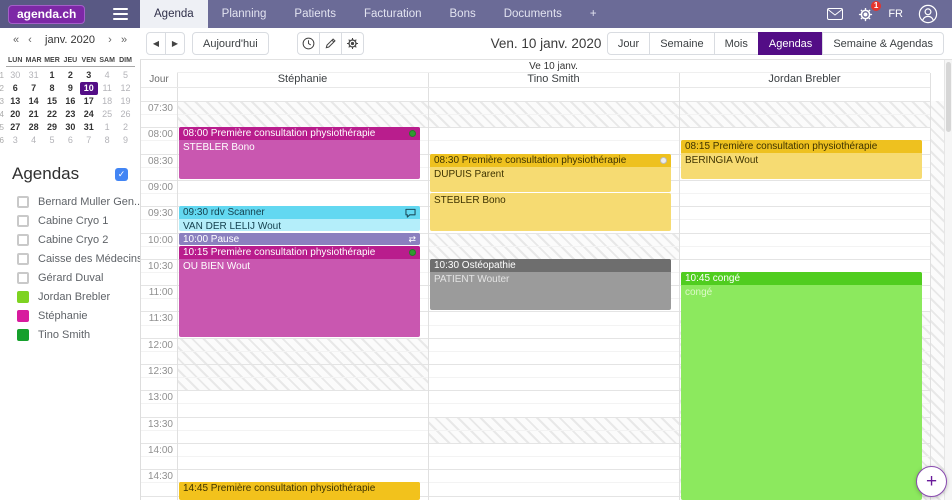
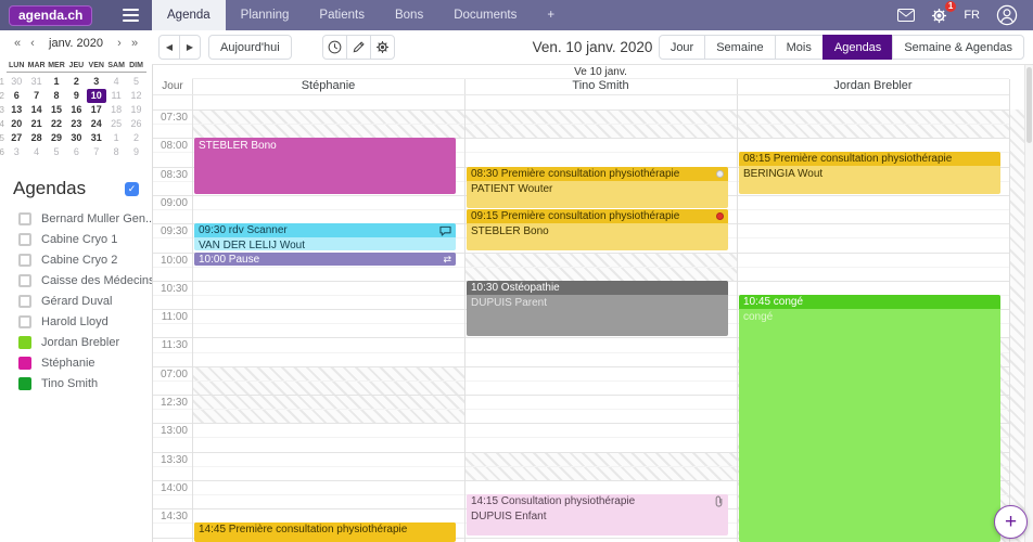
  agenda.ch
  Agenda
  Planning
  Patients
- Facturation
  Bons
  Documents
  +
  1
  FR
  Ven. 10 janv. 2020
  ◀
  ▶
  Aujourd'hui
  Jour
  Semaine
  Mois
  Agendas
  Semaine & Agendas
  «
  ‹
  janv. 2020
  ›
  »
  1
  30
  31
  1
  2
  3
  4
  5
  2
  6
  7
  8
  9
  10
  11
  12
  3
  13
  14
  15
  16
  17
  18
  19
  4
  20
  21
  22
  23
  24
  25
  26
  5
  27
  28
  29
  30
  31
  1
  2
  6
  3
  4
  5
  6
  7
  8
  9
  Agendas
  ✓
  Bernard Muller Gen..
  Cabine Cryo 1
  Cabine Cryo 2
  Caisse des Médecin
  Gérard Duval
+ Harold Lloyd
  Jordan Brebler
  Stéphanie
  Tino Smith
  Ve 10 janv.
  Jour
  Stéphanie
  Tino Smith
  Jordan Brebler
  07:30
  08:00
  08:30
  09:00
  09:30
  10:00
  10:30
  11:00
  11:30
- 12:00
+ 07:00
  12:30
  13:00
  13:30
  14:00
  14:30
- 08:00 Première consultation physiothérapie
  STEBLER Bono
  09:30 rdv Scanner
  VAN DER LELIJ Wout
  10:00 Pause
  ⇄
- 10:15 Première consultation physiothérapie
- OU BIEN Wout
  14:45 Première consultation physiothérapie
  08:30 Première consultation physiothérapie
- DUPUIS Parent
+ PATIENT Wouter
+ 09:15 Première consultation physiothérapie
  STEBLER Bono
  10:30 Ostéopathie
- PATIENT Wouter
+ DUPUIS Parent
+ 14:15 Consultation physiothérapie
+ DUPUIS Enfant
  08:15 Première consultation physiothérapie
  BERINGIA Wout
  10:45 congé
  congé
  +
